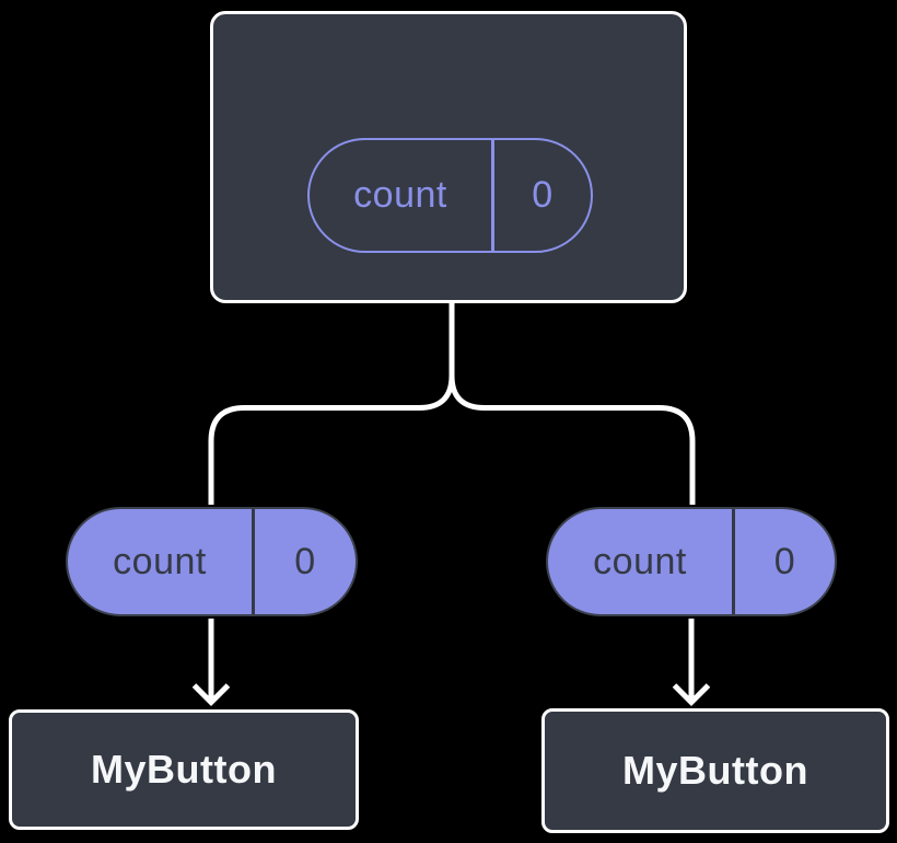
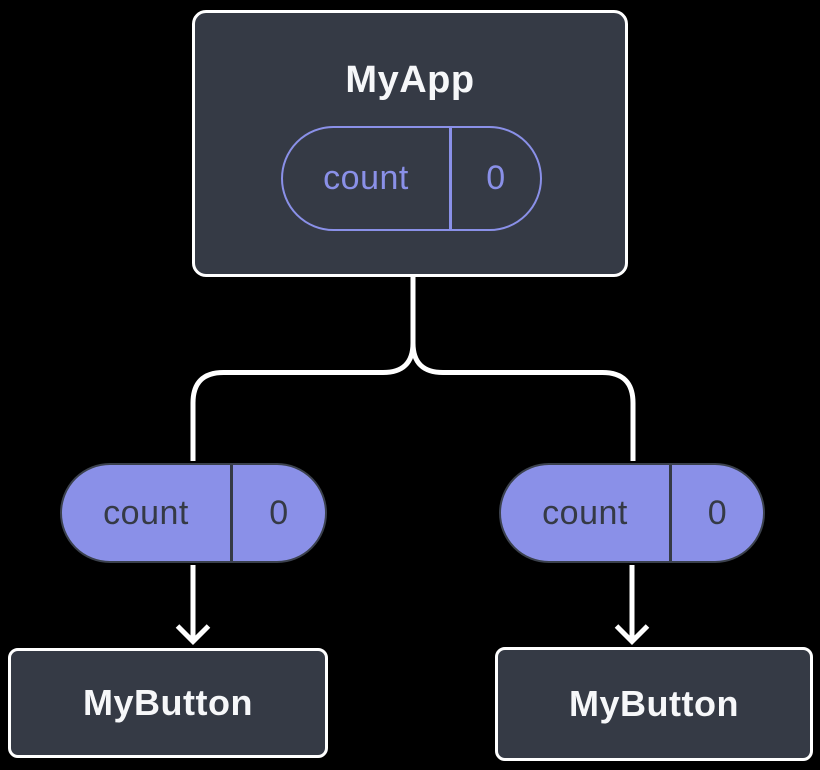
+ MyApp
  count
  0
  count
  0
  count
  0
  MyButton
  MyButton
